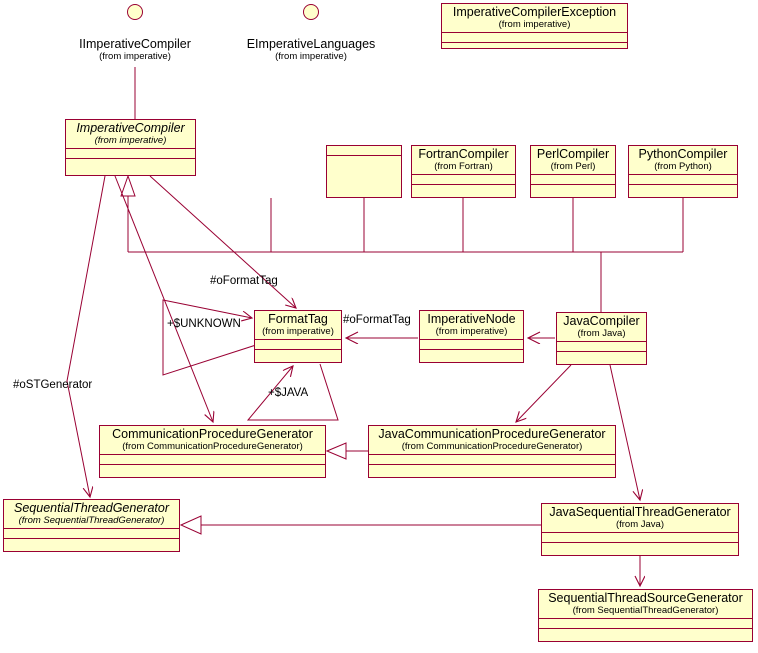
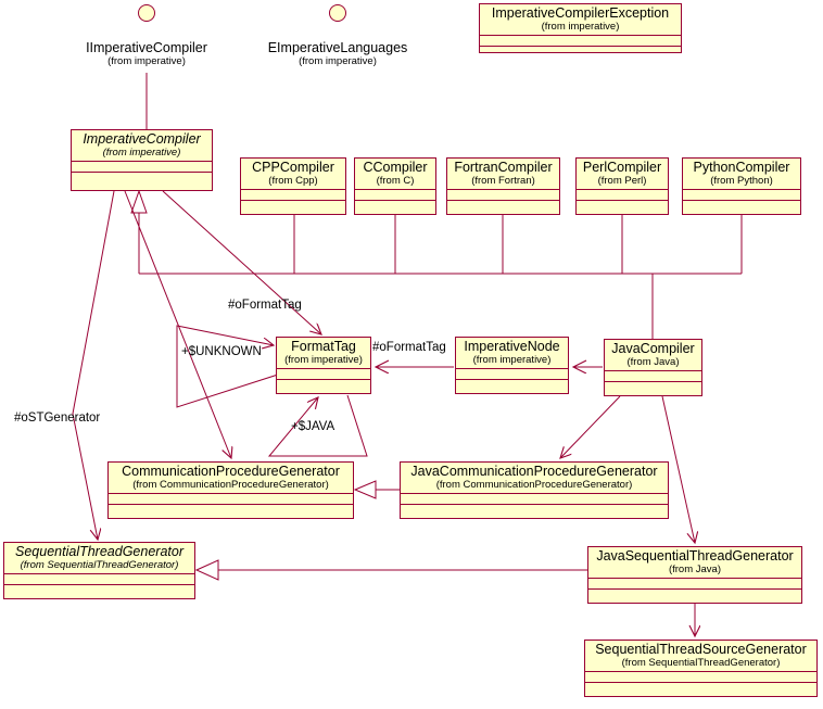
  IImperativeCompiler
  (from imperative)
  EImperativeLanguages
  (from imperative)
  ImperativeCompilerException
  (from imperative)
  ImperativeCompiler
  (from imperative)
+ CPPCompiler
+ (from Cpp)
+ CCompiler
+ (from C)
  FortranCompiler
  (from Fortran)
  PerlCompiler
  (from Perl)
  PythonCompiler
  (from Python)
  FormatTag
  (from imperative)
  ImperativeNode
  (from imperative)
  JavaCompiler
  (from Java)
  CommunicationProcedureGenerator
  (from CommunicationProcedureGenerator)
  JavaCommunicationProcedureGenerator
  (from CommunicationProcedureGenerator)
  SequentialThreadGenerator
  (from SequentialThreadGenerator)
  JavaSequentialThreadGenerator
  (from Java)
  SequentialThreadSourceGenerator
  (from SequentialThreadGenerator)
  #oFormatTag
  +$UNKNOWN
  #oFormatTag
  +$JAVA
  #oSTGenerator
